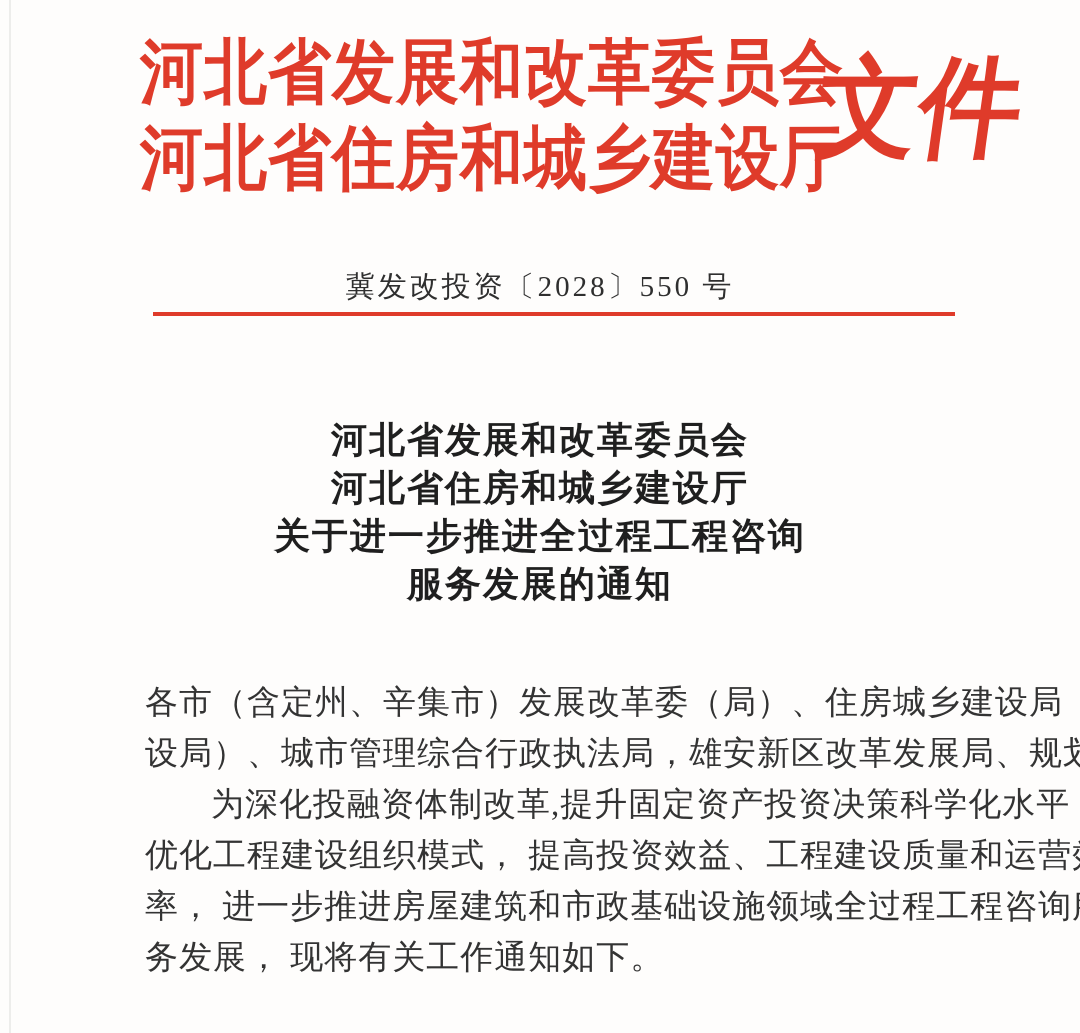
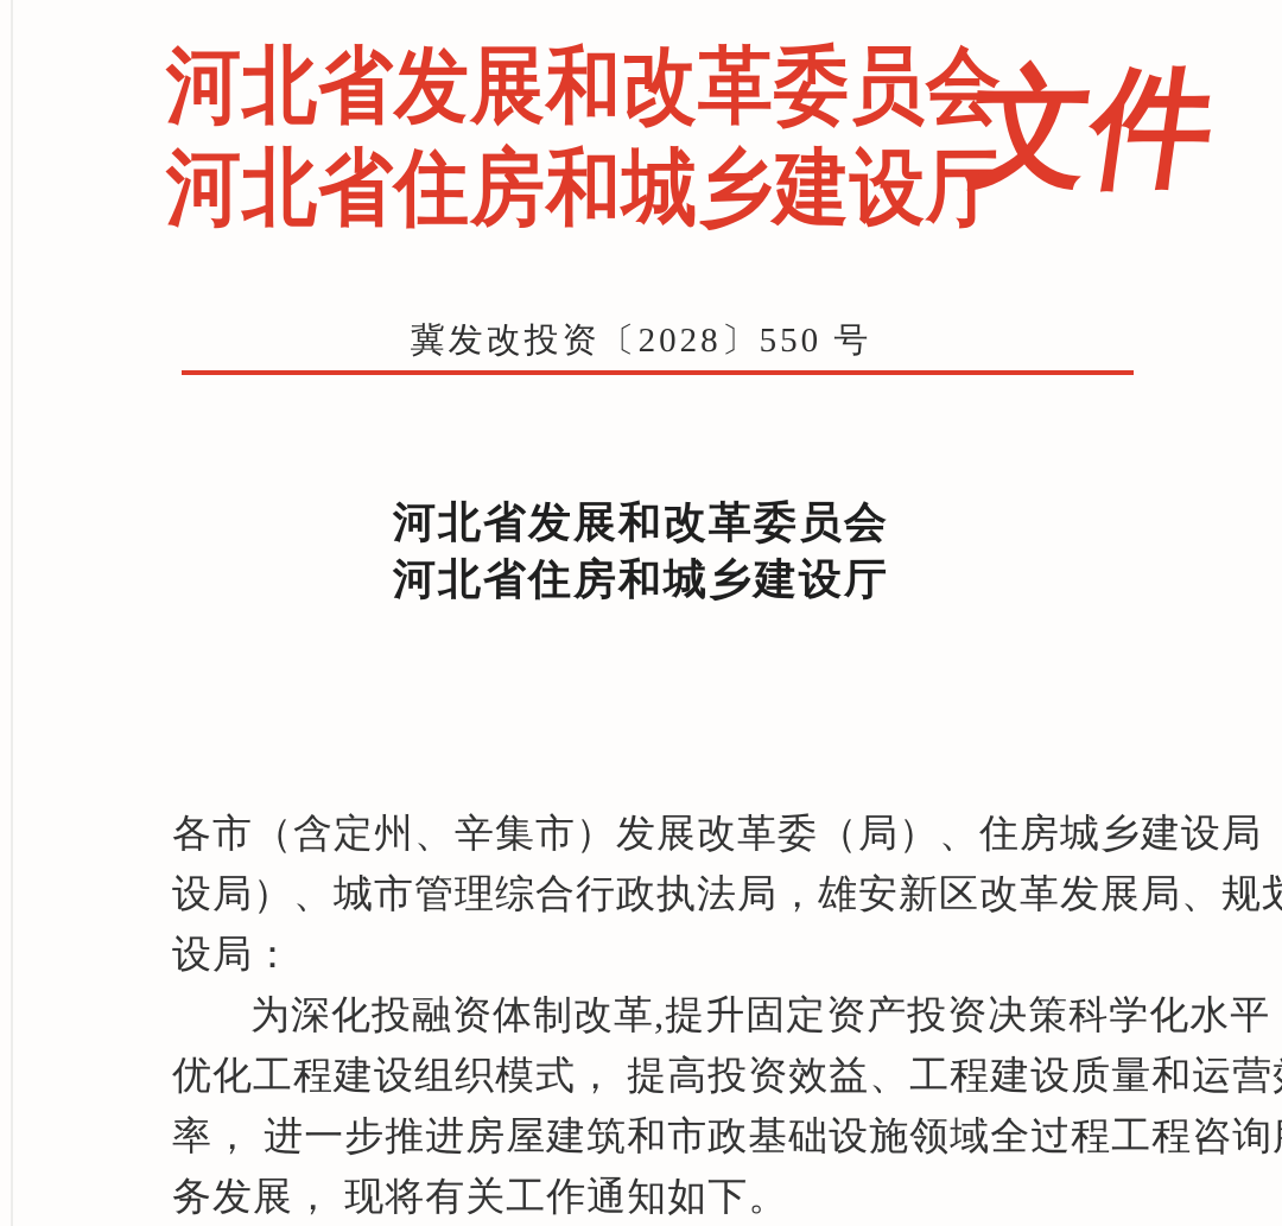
  河北省发展和改革委员会
  河北省住房和城乡建设厅
  冀发改投资〔2028〕550 号
  河北省发展和改革委员会
  河北省住房和城乡建设厅
- 关于进一步推进全过程工程咨询
- 服务发展的通知
  各市（含定州、辛集市）发展改革委（局）、住房城乡建设局
  设局）、城市管理综合行政执法局，雄安新区改革发展局、规
+ 设局：
  为深化投融资体制改革,提升固定资产投资决策科学化水平
  优化工程建设组织模式， 提高投资效益、工程建设质量和运营
  率， 进一步推进房屋建筑和市政基础设施领域全过程工程咨询
  务发展， 现将有关工作通知如下。
